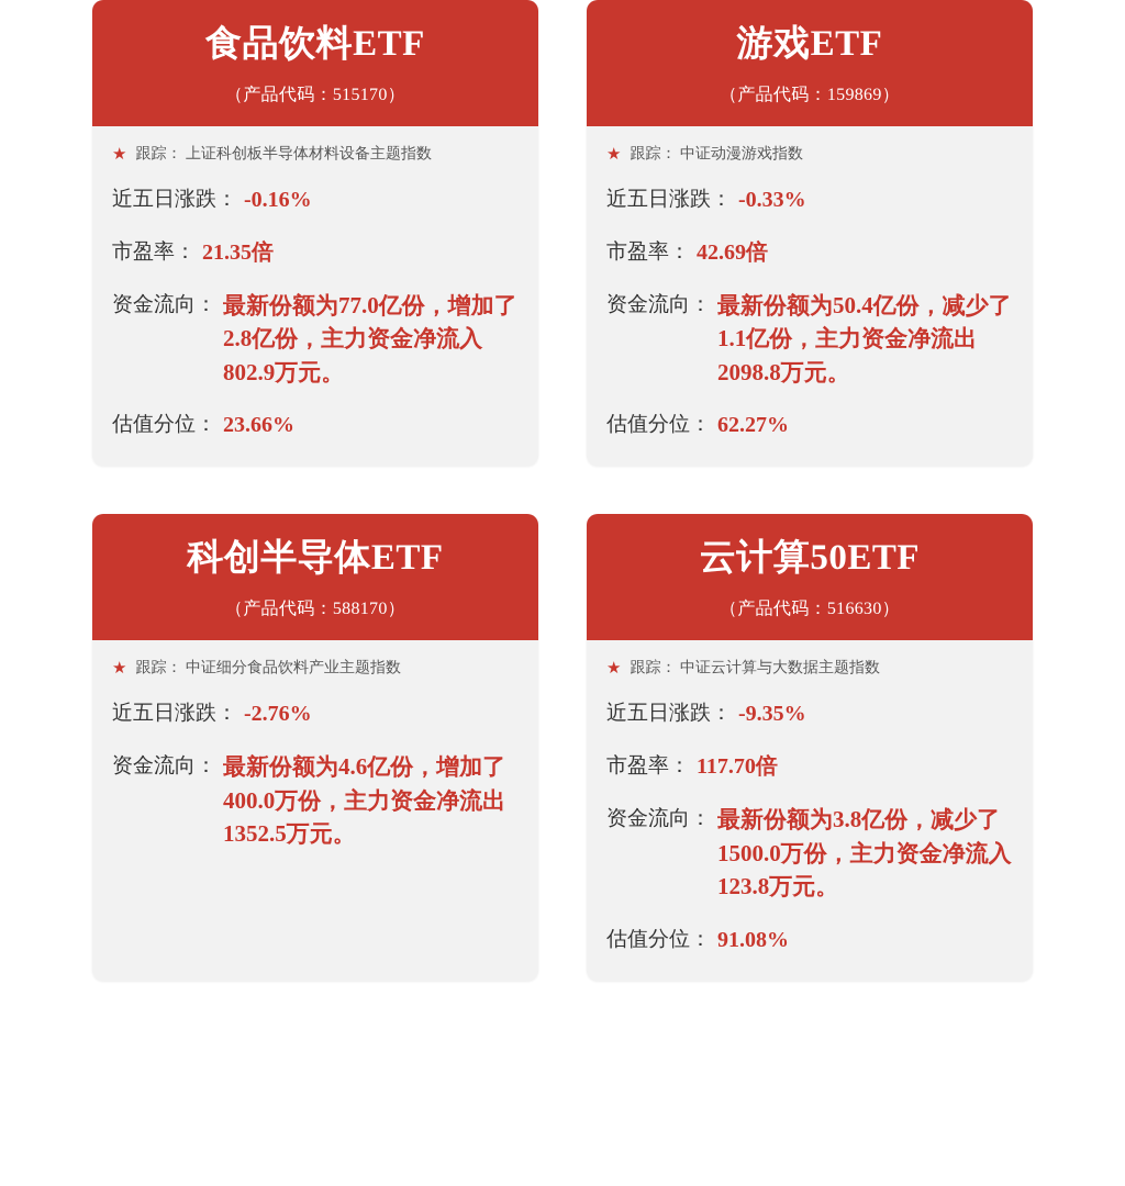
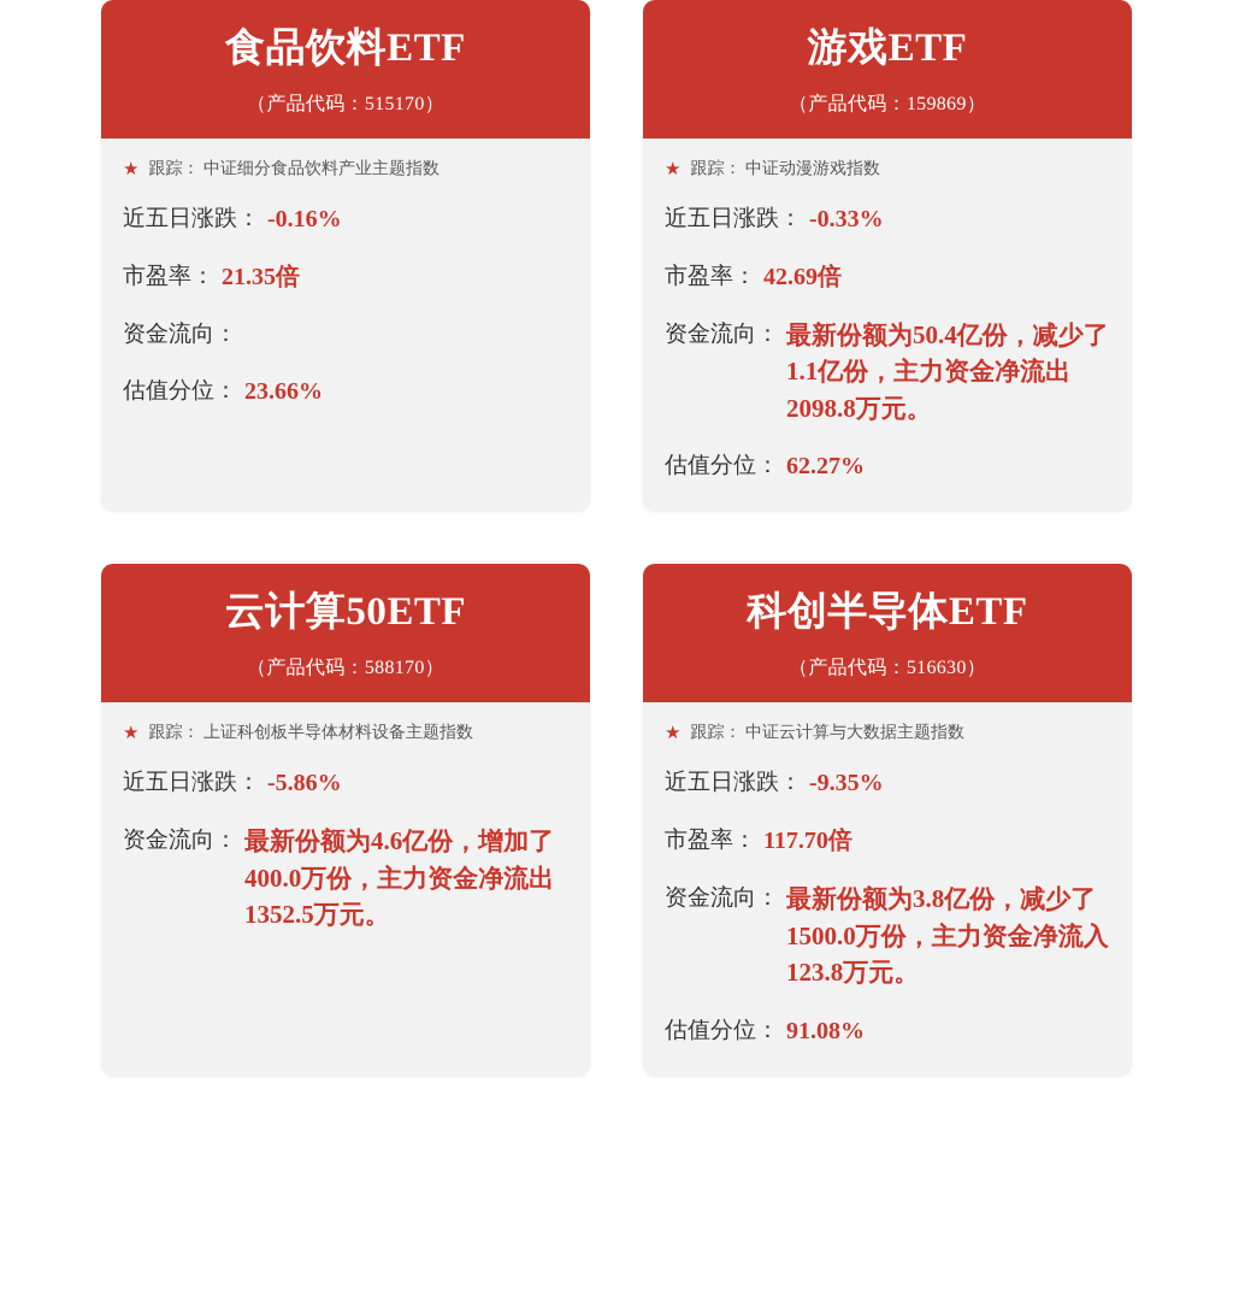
  食品饮料ETF
  （产品代码：515170）
  ★
- 跟踪： 上证科创板半导体材料设备主题指数
+ 跟踪： 中证细分食品饮料产业主题指数
  近五日涨跌：
  -0.16%
  市盈率：
  21.35倍
  资金流向：
- 最新份额为77.0亿份，增加了2.8亿份，主力资金净流入802.9万元。
  估值分位：
  23.66%
  游戏ETF
  （产品代码：159869）
  ★
  跟踪： 中证动漫游戏指数
  近五日涨跌：
  -0.33%
  市盈率：
  42.69倍
  资金流向：
  最新份额为50.4亿份，减少了1.1亿份，主力资金净流出2098.8万元。
  估值分位：
  62.27%
- 科创半导体ETF
+ 云计算50ETF
  （产品代码：588170）
  ★
- 跟踪： 中证细分食品饮料产业主题指数
+ 跟踪： 上证科创板半导体材料设备主题指数
  近五日涨跌：
- -2.76%
+ -5.86%
  资金流向：
  最新份额为4.6亿份，增加了400.0万份，主力资金净流出1352.5万元。
- 云计算50ETF
+ 科创半导体ETF
  （产品代码：516630）
  ★
  跟踪： 中证云计算与大数据主题指数
  近五日涨跌：
  -9.35%
  市盈率：
  117.70倍
  资金流向：
  最新份额为3.8亿份，减少了1500.0万份，主力资金净流入123.8万元。
  估值分位：
  91.08%
